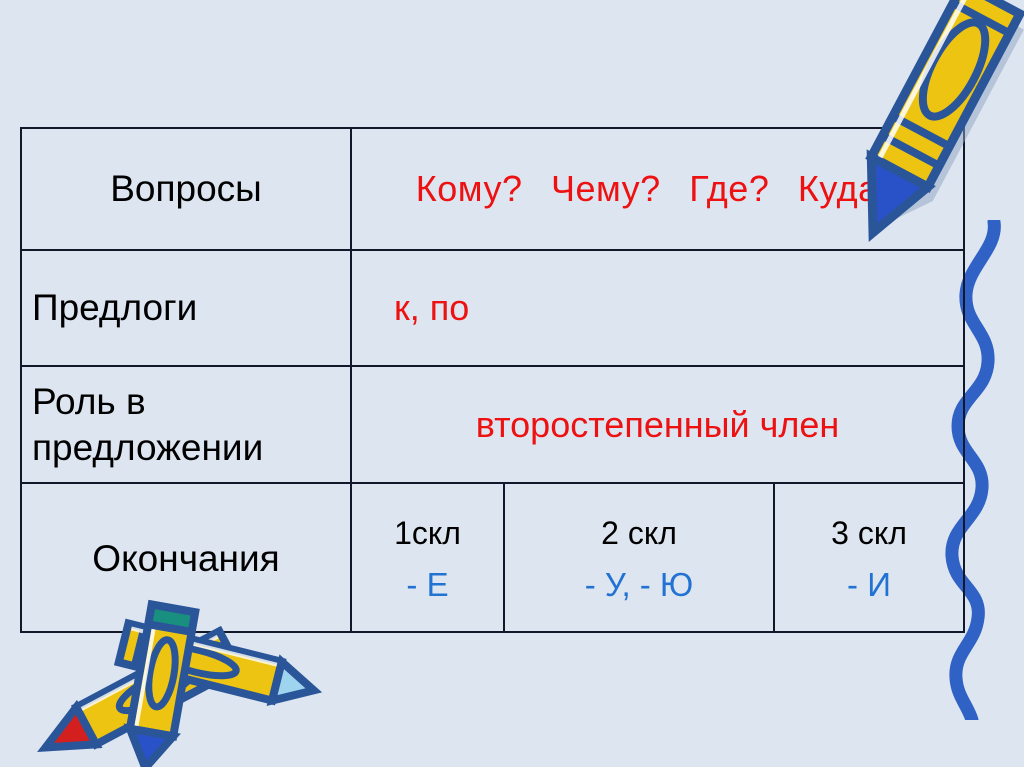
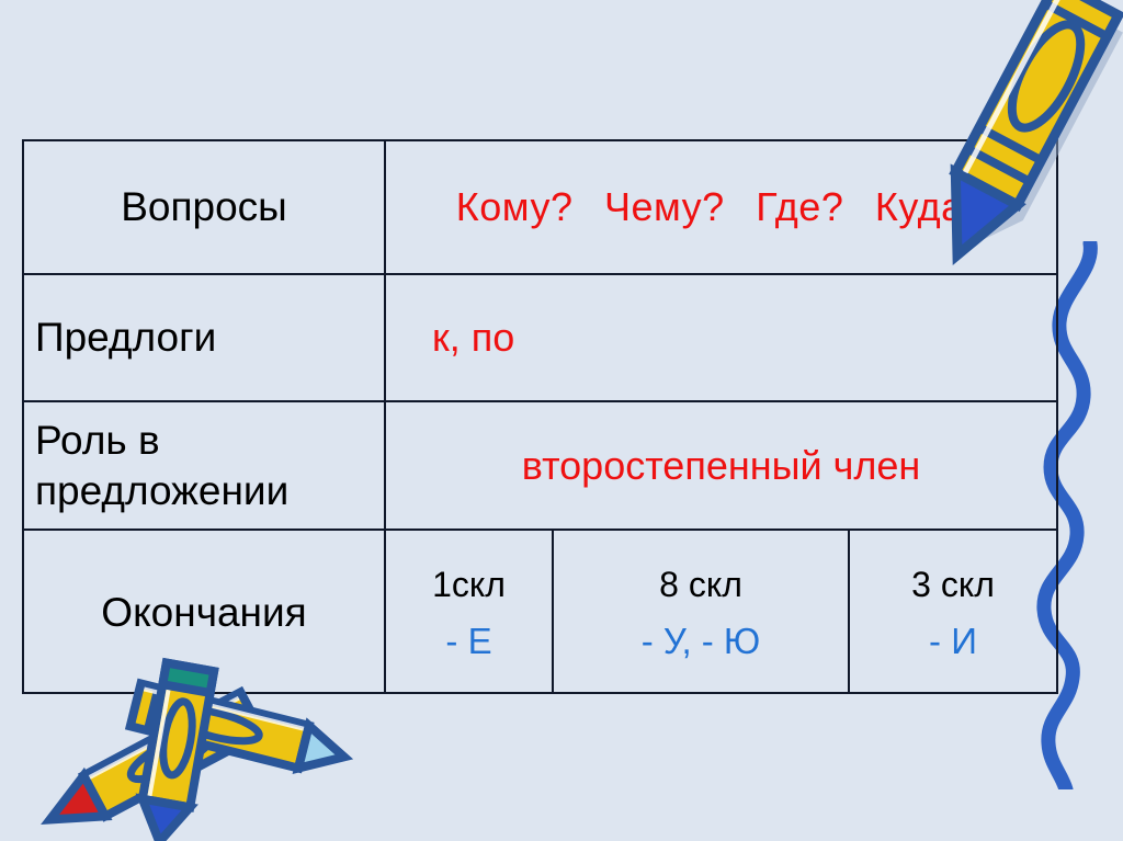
  Вопросы
  Кому? Чему? Где? Куд
  Предлоги
  к, по
  Роль в
  предложении
  второстепенный член
  Окончания
  1скл
  - Е
- 2 скл
+ 8 скл
  - У, - Ю
  3 скл
  - И
